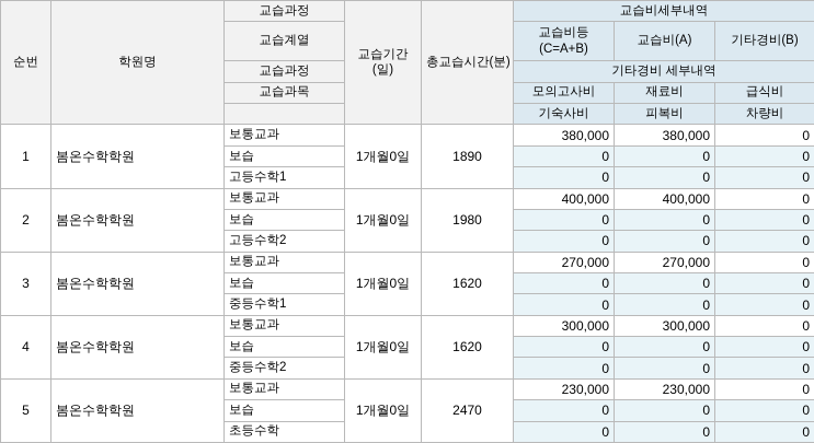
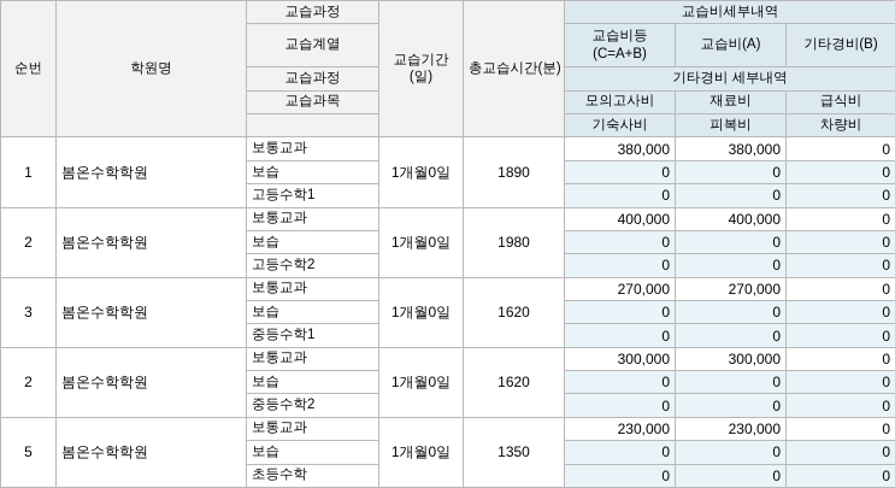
  순번	학원명	교습과정	교습기간 (일)	총교습시간(분)	교습비세부내역
  교습계열	교습비등 (C=A+B)	교습비(A)	기타경비(B)
  교습과정	기타경비 세부내역
  교습과목	모의고사비	재료비	급식비
  	기숙사비	피복비	차량비
  1	봄온수학학원	보통교과	1개월0일	1890	380,000	380,000	0
  보습	0	0	0
  고등수학1	0	0	0
  2	봄온수학학원	보통교과	1개월0일	1980	400,000	400,000	0
  보습	0	0	0
  고등수학2	0	0	0
  3	봄온수학학원	보통교과	1개월0일	1620	270,000	270,000	0
  보습	0	0	0
  중등수학1	0	0	0
- 4	봄온수학학원	보통교과	1개월0일	1620	300,000	300,000	0
+ 2	봄온수학학원	보통교과	1개월0일	1620	300,000	300,000	0
  보습	0	0	0
  중등수학2	0	0	0
- 5	봄온수학학원	보통교과	1개월0일	2470	230,000	230,000	0
+ 5	봄온수학학원	보통교과	1개월0일	1350	230,000	230,000	0
  보습	0	0	0
  초등수학	0	0	0
